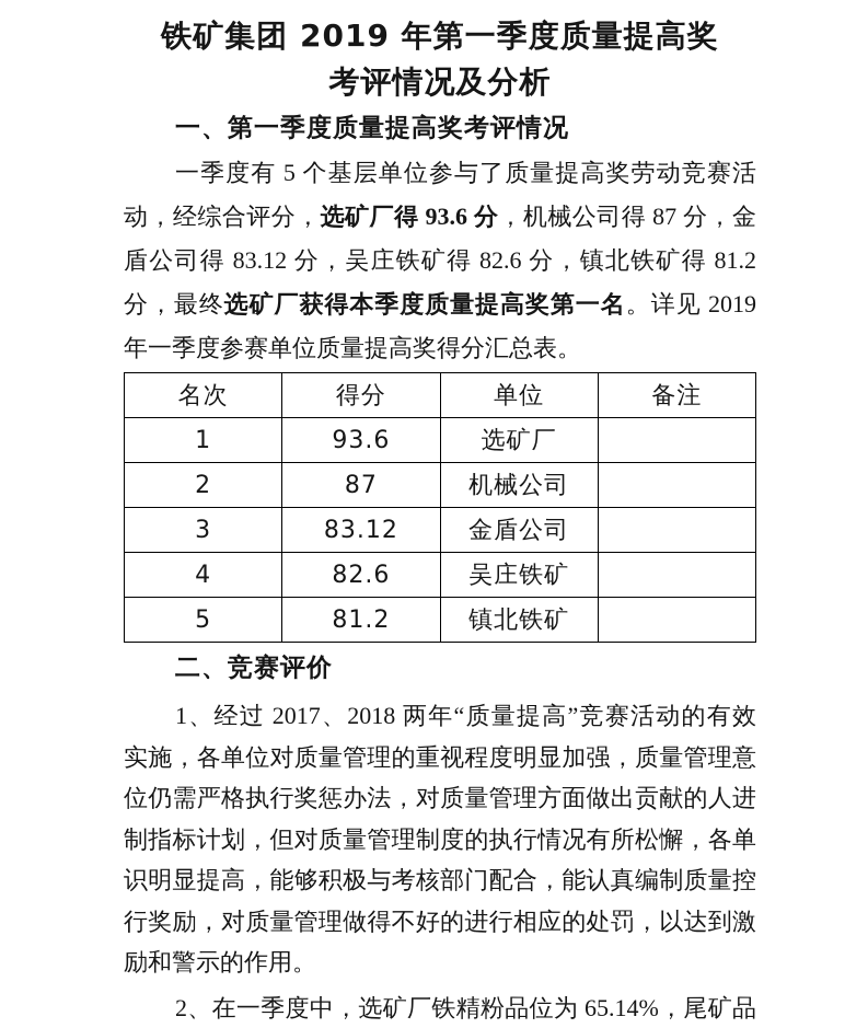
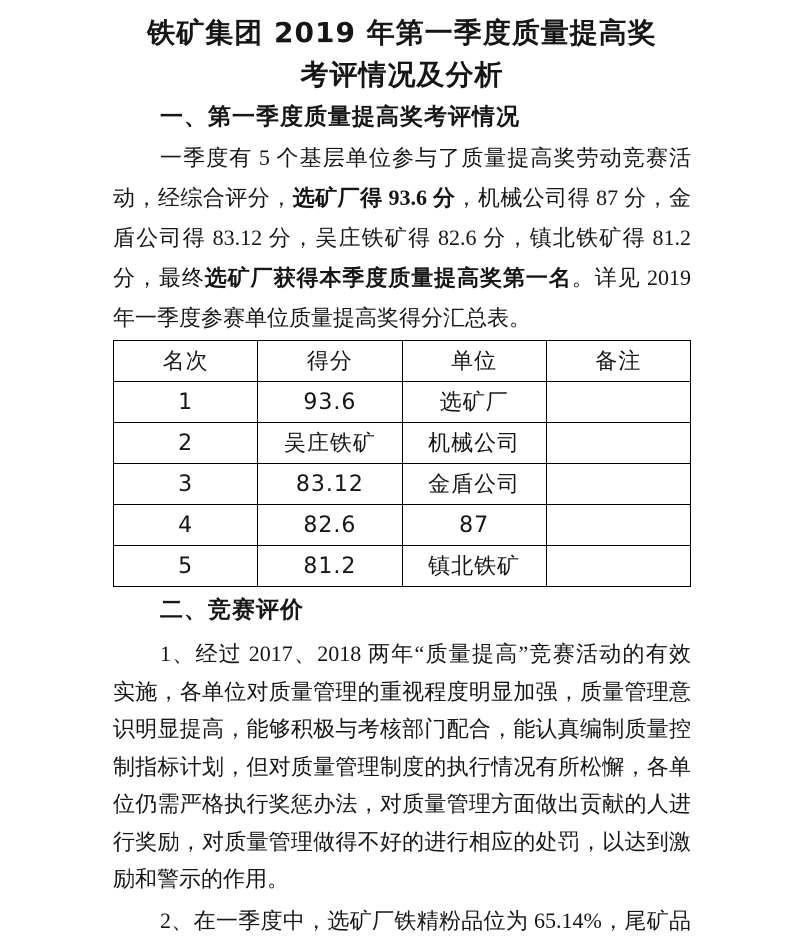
  铁矿集团 2019 年第一季度质量提高奖
  考评情况及分析
  一、第一季度质量提高奖考评情况
  一季度有 5 个基层单位参与了质量提高奖劳动竞赛活
  动，经综合评分，选矿厂得 93.6 分，机械公司得 87 分，金
  盾公司得 83.12 分，吴庄铁矿得 82.6 分，镇北铁矿得 81.2
  分，最终选矿厂获得本季度质量提高奖第一名。详见 2019
  年一季度参赛单位质量提高奖得分汇总表。
  名次	得分	单位	备注
  1	93.6	选矿厂
- 2	87	机械公司
+ 2	吴庄铁矿	机械公司
  3	83.12	金盾公司
- 4	82.6	吴庄铁矿
+ 4	82.6	87
  5	81.2	镇北铁矿
  二、竞赛评价
  1、经过 2017、2018 两年“质量提高”竞赛活动的有效
  实施，各单位对质量管理的重视程度明显加强，质量管理意
- 位仍需严格执行奖惩办法，对质量管理方面做出贡献的人进
+ 识明显提高，能够积极与考核部门配合，能认真编制质量控
  制指标计划，但对质量管理制度的执行情况有所松懈，各单
- 识明显提高，能够积极与考核部门配合，能认真编制质量控
+ 位仍需严格执行奖惩办法，对质量管理方面做出贡献的人进
  行奖励，对质量管理做得不好的进行相应的处罚，以达到激
  励和警示的作用。
  2、在一季度中，选矿厂铁精粉品位为 65.14%，尾矿品
